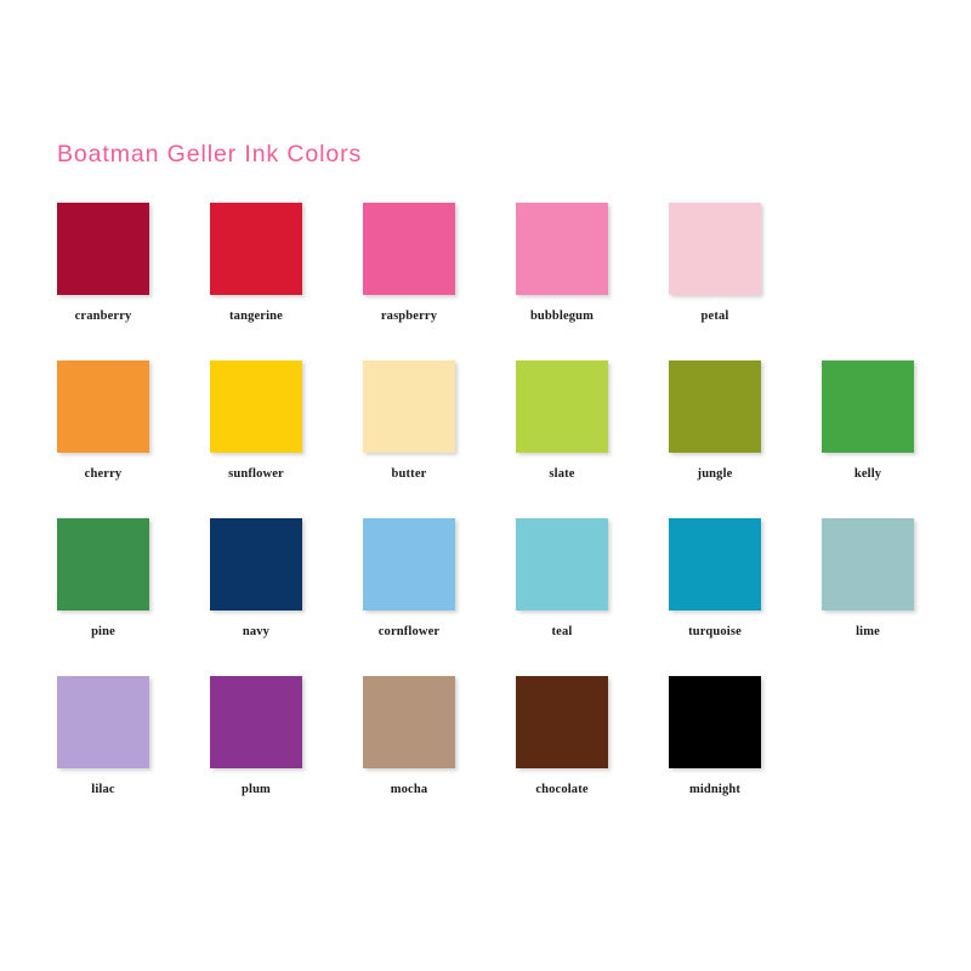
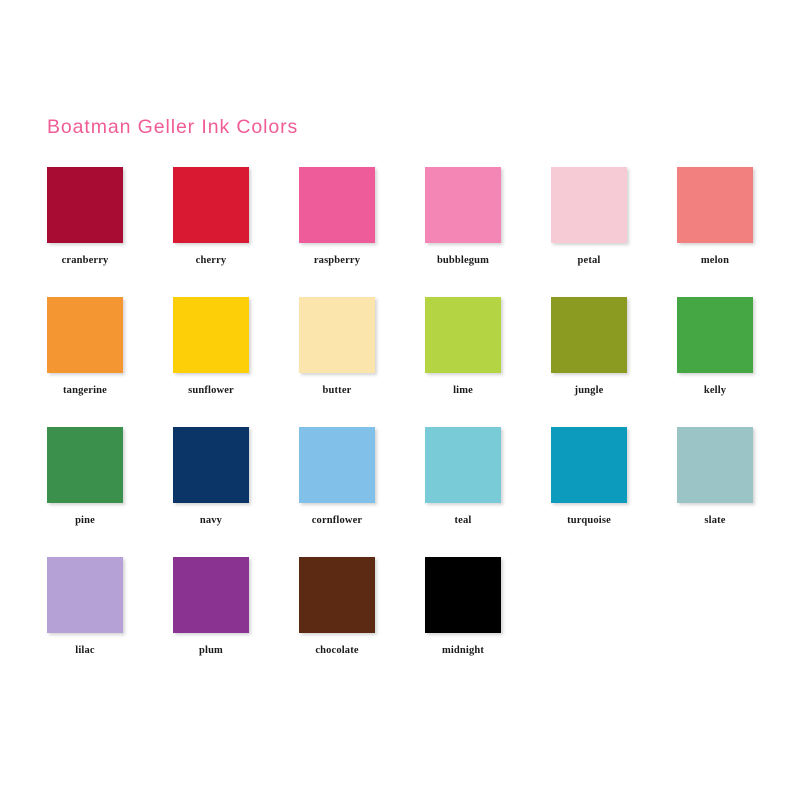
  Boatman Geller Ink Colors
  cranberry
- tangerine
+ cherry
  raspberry
  bubblegum
  petal
+ melon
- cherry
+ tangerine
  sunflower
  butter
- slate
+ lime
  jungle
  kelly
  pine
  navy
  cornflower
  teal
  turquoise
- lime
+ slate
  lilac
  plum
- mocha
  chocolate
  midnight
